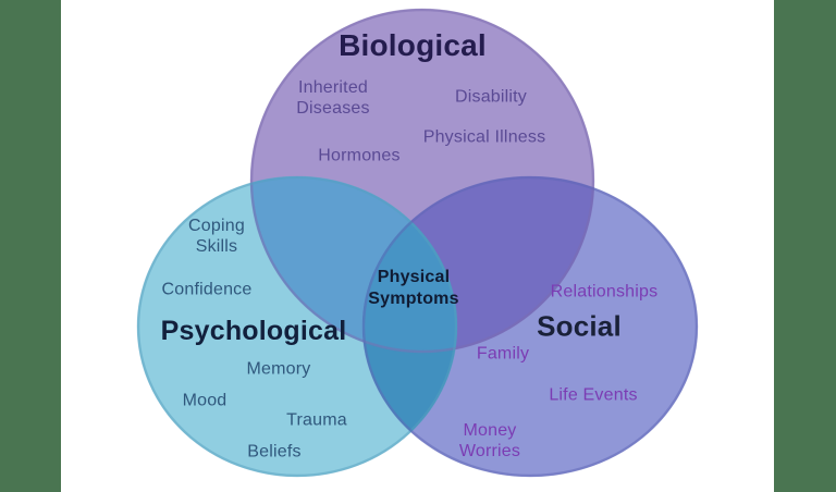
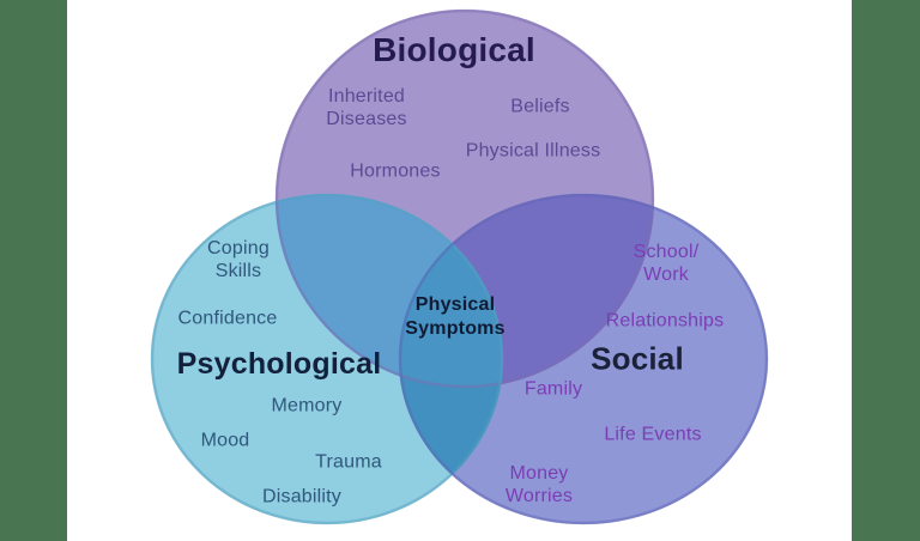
  Biological
  Inherited
  Diseases
- Disability
+ Beliefs
  Physical Illness
  Hormones
  Psychological
  Coping
  Skills
  Confidence
  Memory
  Mood
  Trauma
- Beliefs
+ Disability
  Social
+ School/
+ Work
  Relationships
  Family
  Life Events
  Money
  Worries
  Physical
  Symptoms
